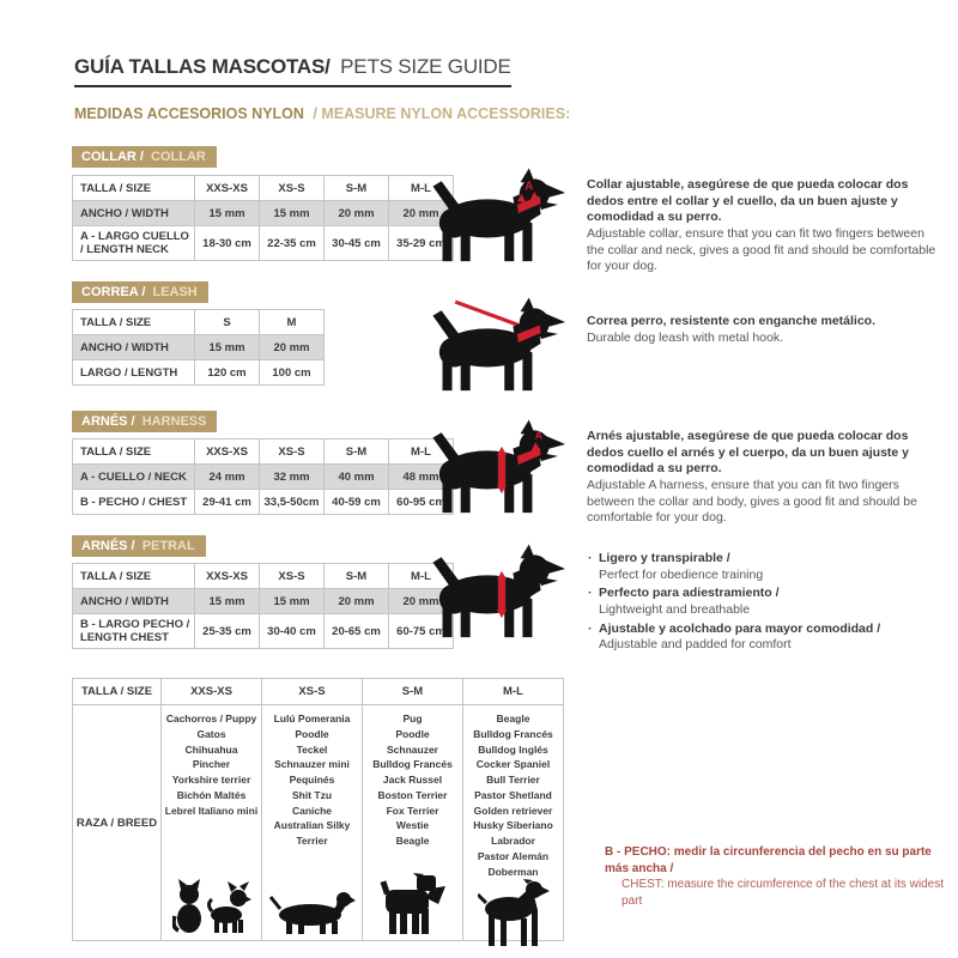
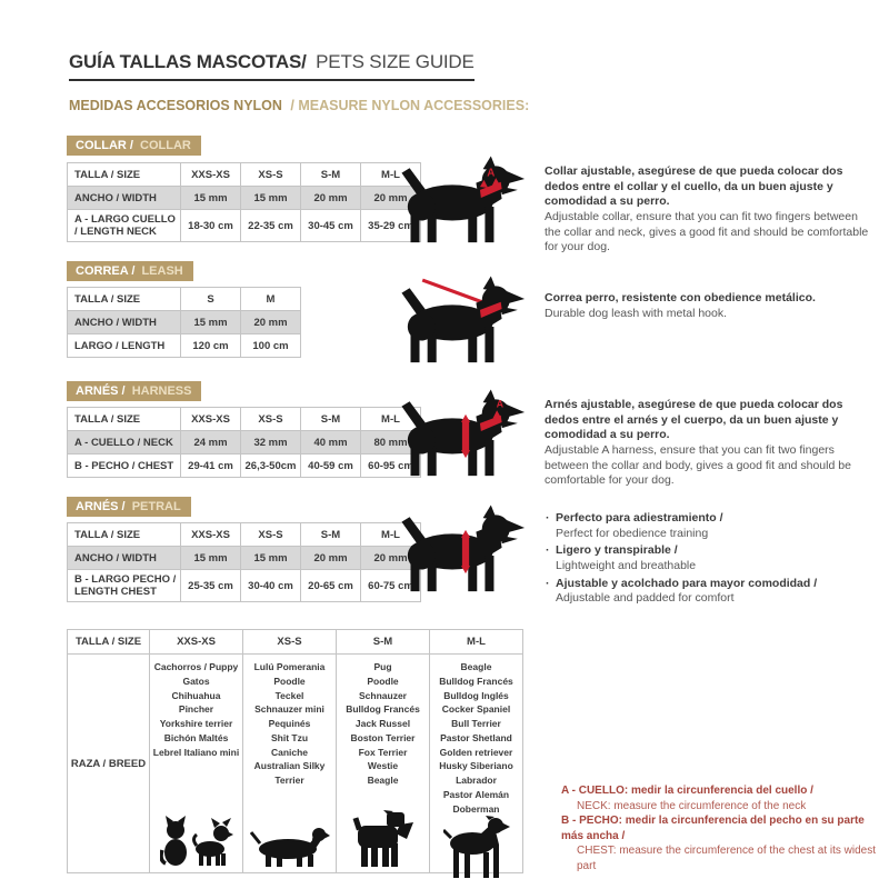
  GUÍA TALLAS MASCOTAS/ PETS SIZE GUIDE
  MEDIDAS ACCESORIOS NYLON / MEASURE NYLON ACCESSORIES:
  COLLAR / COLLAR
  TALLA / SIZE	XXS-XS	XS-S	S-M	M-L
  ANCHO / WIDTH	15 mm	15 mm	20 mm	20 mm
  A - LARGO CUELLO / LENGTH NECK	18-30 cm	22-35 cm	30-45 cm	35-29 cm
  A
  Collar ajustable, asegúrese de que pueda colocar dos dedos entre el collar y el cuello, da un buen ajuste y comodidad a su perro.
  Adjustable collar, ensure that you can fit two fingers between the collar and neck, gives a good fit and should be comfortable for your dog.
  CORREA / LEASH
  TALLA / SIZE	S	M
  ANCHO / WIDTH	15 mm	20 mm
  LARGO / LENGTH	120 cm	100 cm
- Correa perro, resistente con enganche metálico.
+ Correa perro, resistente con obedience metálico.
  Durable dog leash with metal hook.
  ARNÉS / HARNESS
  TALLA / SIZE	XXS-XS	XS-S	S-M	M-L
- A - CUELLO / NECK	24 mm	32 mm	40 mm	48 mm
+ A - CUELLO / NECK	24 mm	32 mm	40 mm	80 mm
- B - PECHO / CHEST	29-41 cm	33,5-50cm	40-59 cm	60-95 cm
+ B - PECHO / CHEST	29-41 cm	26,3-50cm	40-59 cm	60-95 cm
  A
- Arnés ajustable, asegúrese de que pueda colocar dos dedos cuello el arnés y el cuerpo, da un buen ajuste y comodidad a su perro.
+ Arnés ajustable, asegúrese de que pueda colocar dos dedos entre el arnés y el cuerpo, da un buen ajuste y comodidad a su perro.
  Adjustable A harness, ensure that you can fit two fingers between the collar and body, gives a good fit and should be comfortable for your dog.
  ARNÉS / PETRAL
  TALLA / SIZE	XXS-XS	XS-S	S-M	M-L
  ANCHO / WIDTH	15 mm	15 mm	20 mm	20 mm
  B - LARGO PECHO / LENGTH CHEST	25-35 cm	30-40 cm	20-65 cm	60-75 cm
- Ligero y transpirable /
+ Perfecto para adiestramiento /
  Perfect for obedience training
- Perfecto para adiestramiento /
+ Ligero y transpirable /
  Lightweight and breathable
  Ajustable y acolchado para mayor comodidad /
  Adjustable and padded for comfort
  TALLA / SIZE
  XXS-XS
  XS-S
  S-M
  M-L
  RAZA / BREED
  Cachorros / Puppy
  Gatos
  Chihuahua
  Pincher
  Yorkshire terrier
  Bichón Maltés
  Lebrel Italiano mini
  Lulú Pomerania
  Poodle
  Teckel
  Schnauzer mini
  Pequinés
  Shit Tzu
  Caniche
  Australian Silky Terrier
  Pug
  Poodle
  Schnauzer
  Bulldog Francés
  Jack Russel
  Boston Terrier
  Fox Terrier
  Westie
  Beagle
  Beagle
  Bulldog Francés
  Bulldog Inglés
  Cocker Spaniel
  Bull Terrier
  Pastor Shetland
  Golden retriever
  Husky Siberiano
  Labrador
  Pastor Alemán
  Doberman
+ A - CUELLO: medir la circunferencia del cuello /
+ NECK: measure the circumference of the neck
  B - PECHO: medir la circunferencia del pecho en su parte más ancha /
  CHEST: measure the circumference of the chest at its widest part
